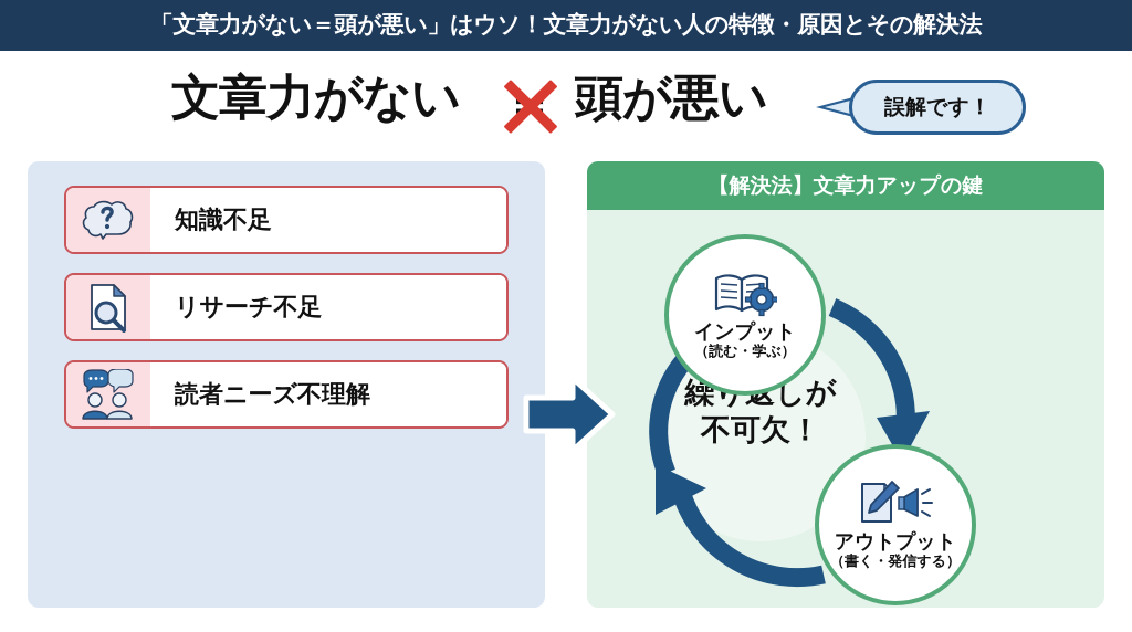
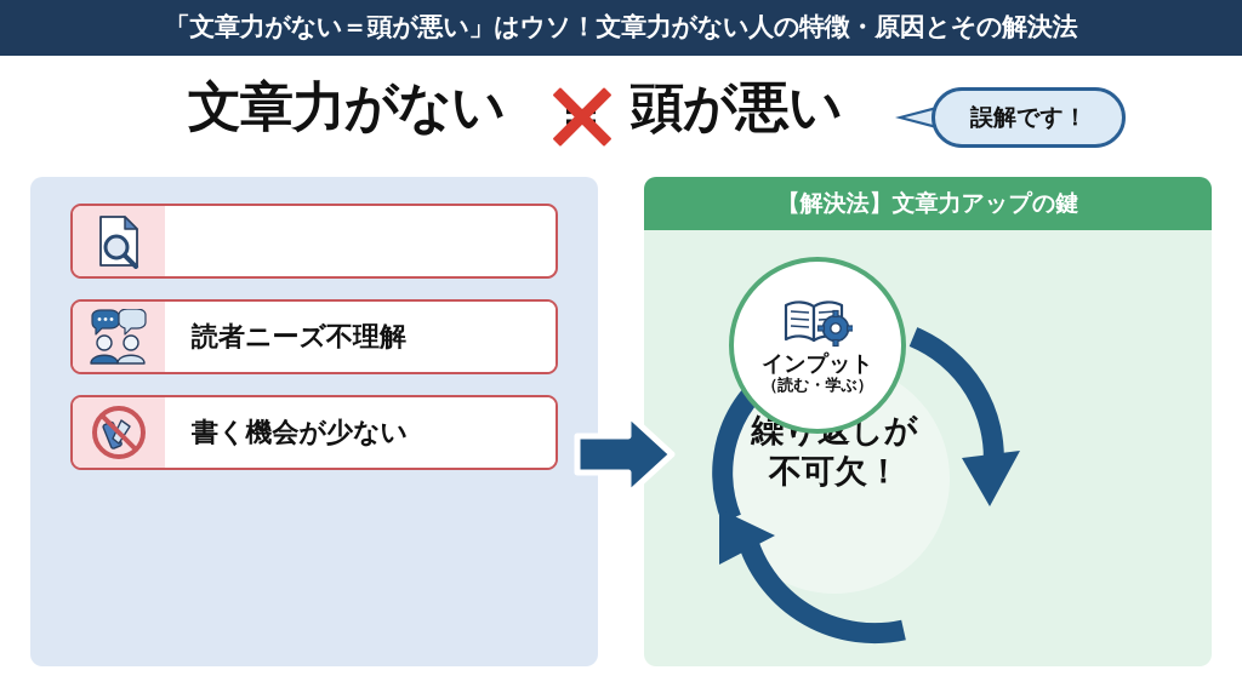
  「文章力がない＝頭が悪い」はウソ！文章力がない人の特徴・原因とその解決法
  文章力がない
  頭が悪い
  誤解です！
- 知識不足
- リサーチ不足
  読者ニーズ不理解
+ 書く機会が少ない
  【解決法】文章力アップの鍵
  不可欠！
  インプット
  （読む・学ぶ）
- アウトプット
- （書く・発信する）
